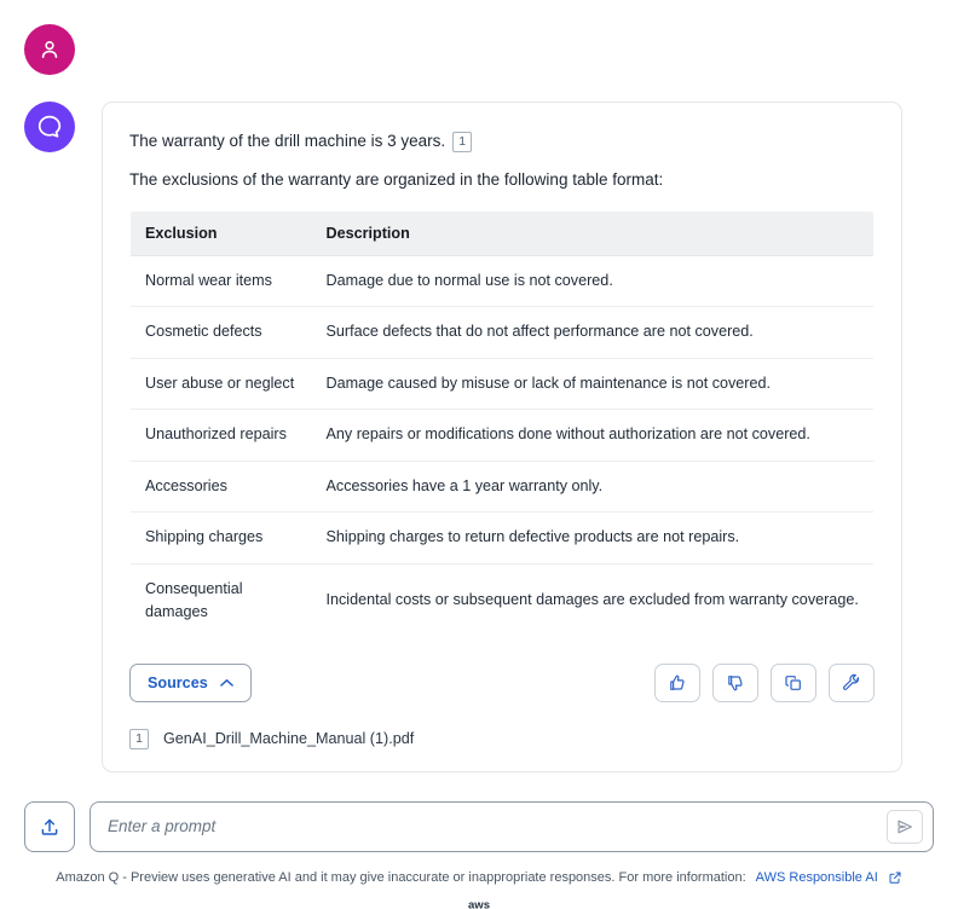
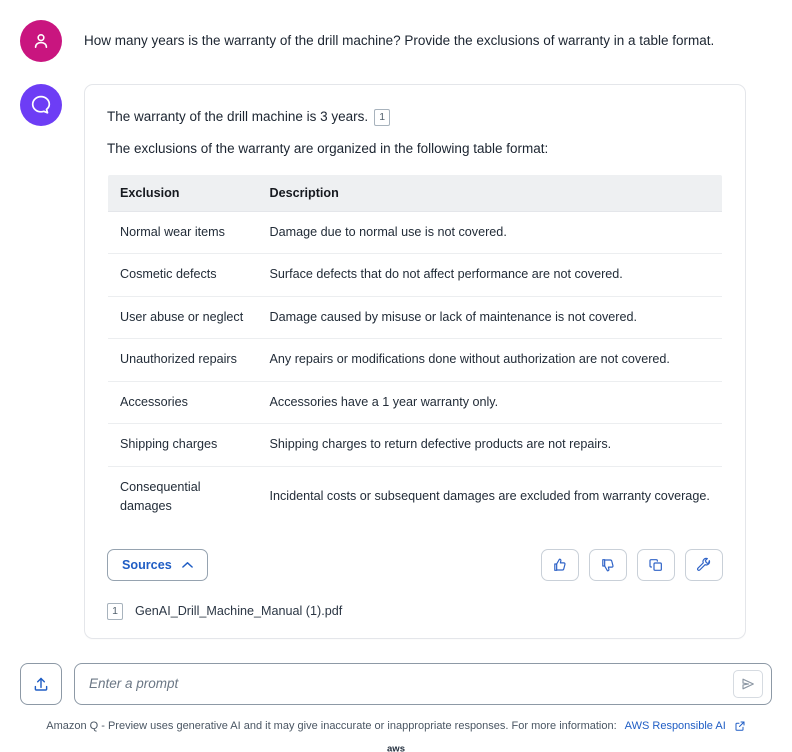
+ How many years is the warranty of the drill machine? Provide the exclusions of warranty in a table format.
  The warranty of the drill machine is 3 years.
  1
  The exclusions of the warranty are organized in the following table format:
  Exclusion	Description
  Normal wear items	Damage due to normal use is not covered.
  Cosmetic defects	Surface defects that do not affect performance are not covered.
  User abuse or neglect	Damage caused by misuse or lack of maintenance is not covered.
  Unauthorized repairs	Any repairs or modifications done without authorization are not covered.
  Accessories	Accessories have a 1 year warranty only.
  Shipping charges	Shipping charges to return defective products are not repairs.
  Consequential damages	Incidental costs or subsequent damages are excluded from warranty coverage.
  Sources
  1
  GenAI_Drill_Machine_Manual (1).pdf
  Enter a prompt
  Amazon Q - Preview uses generative AI and it may give inaccurate or inappropriate responses. For more information:
  AWS Responsible AI
  aws
